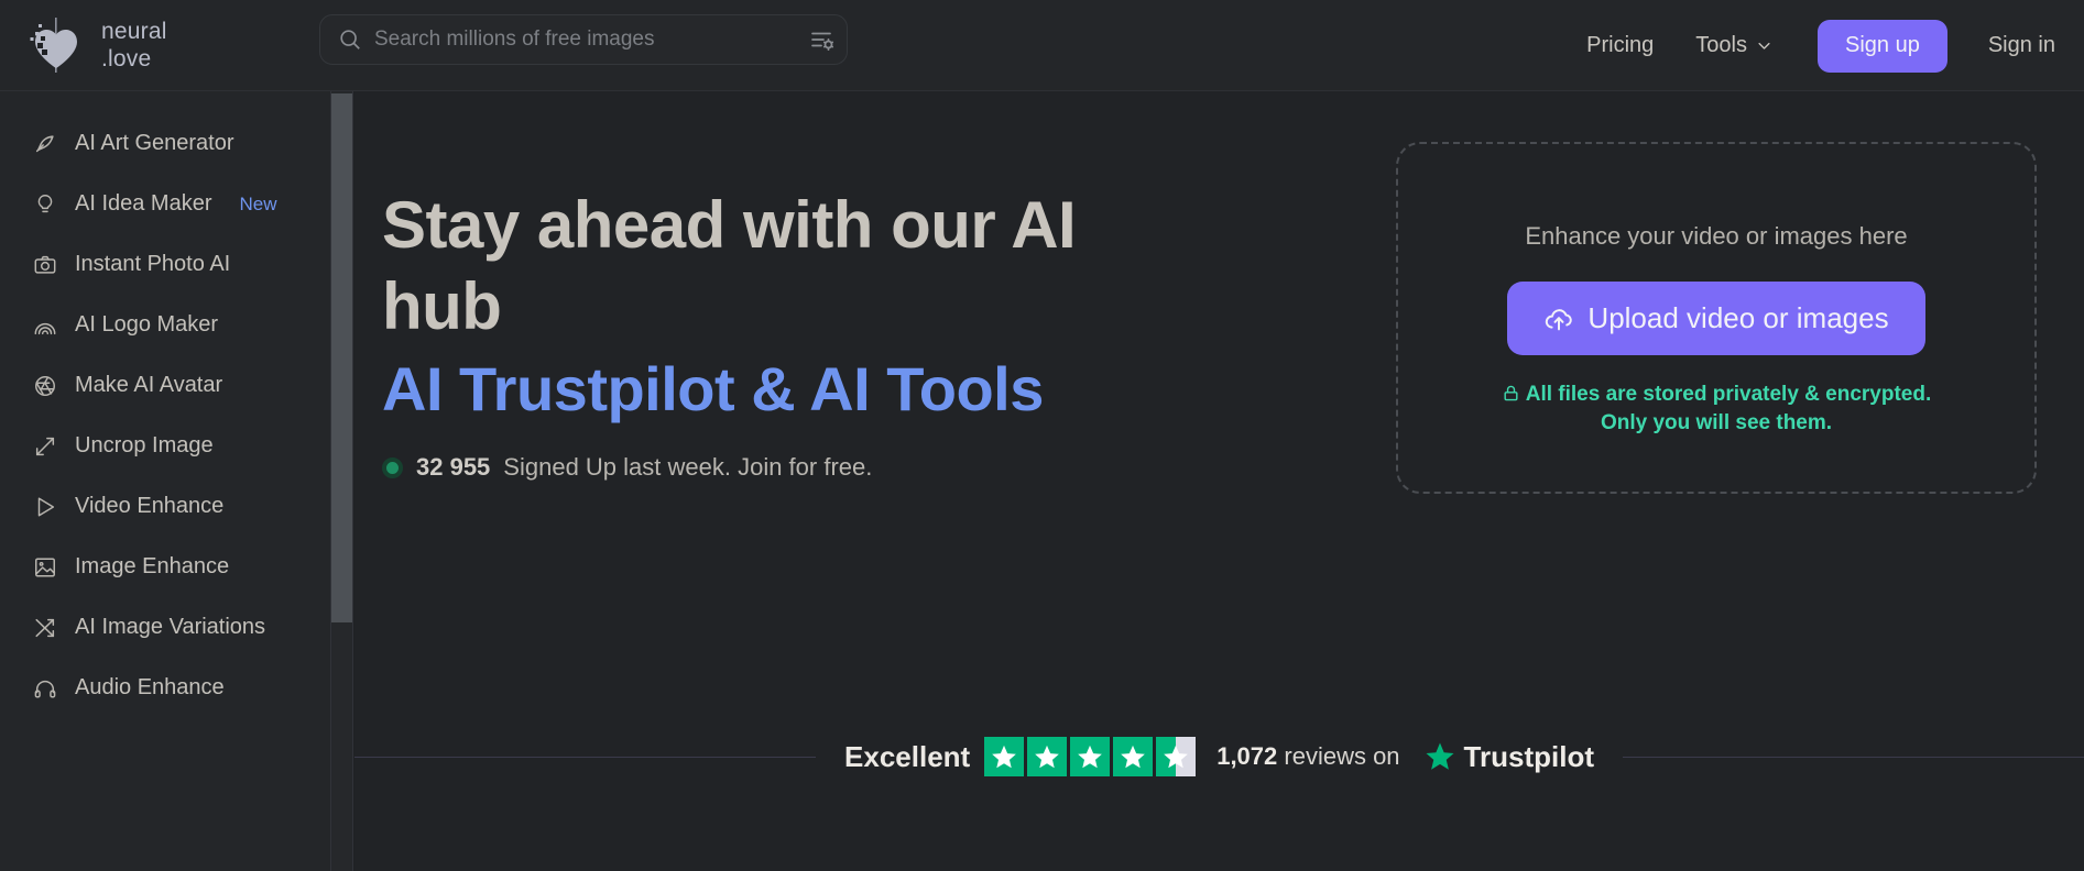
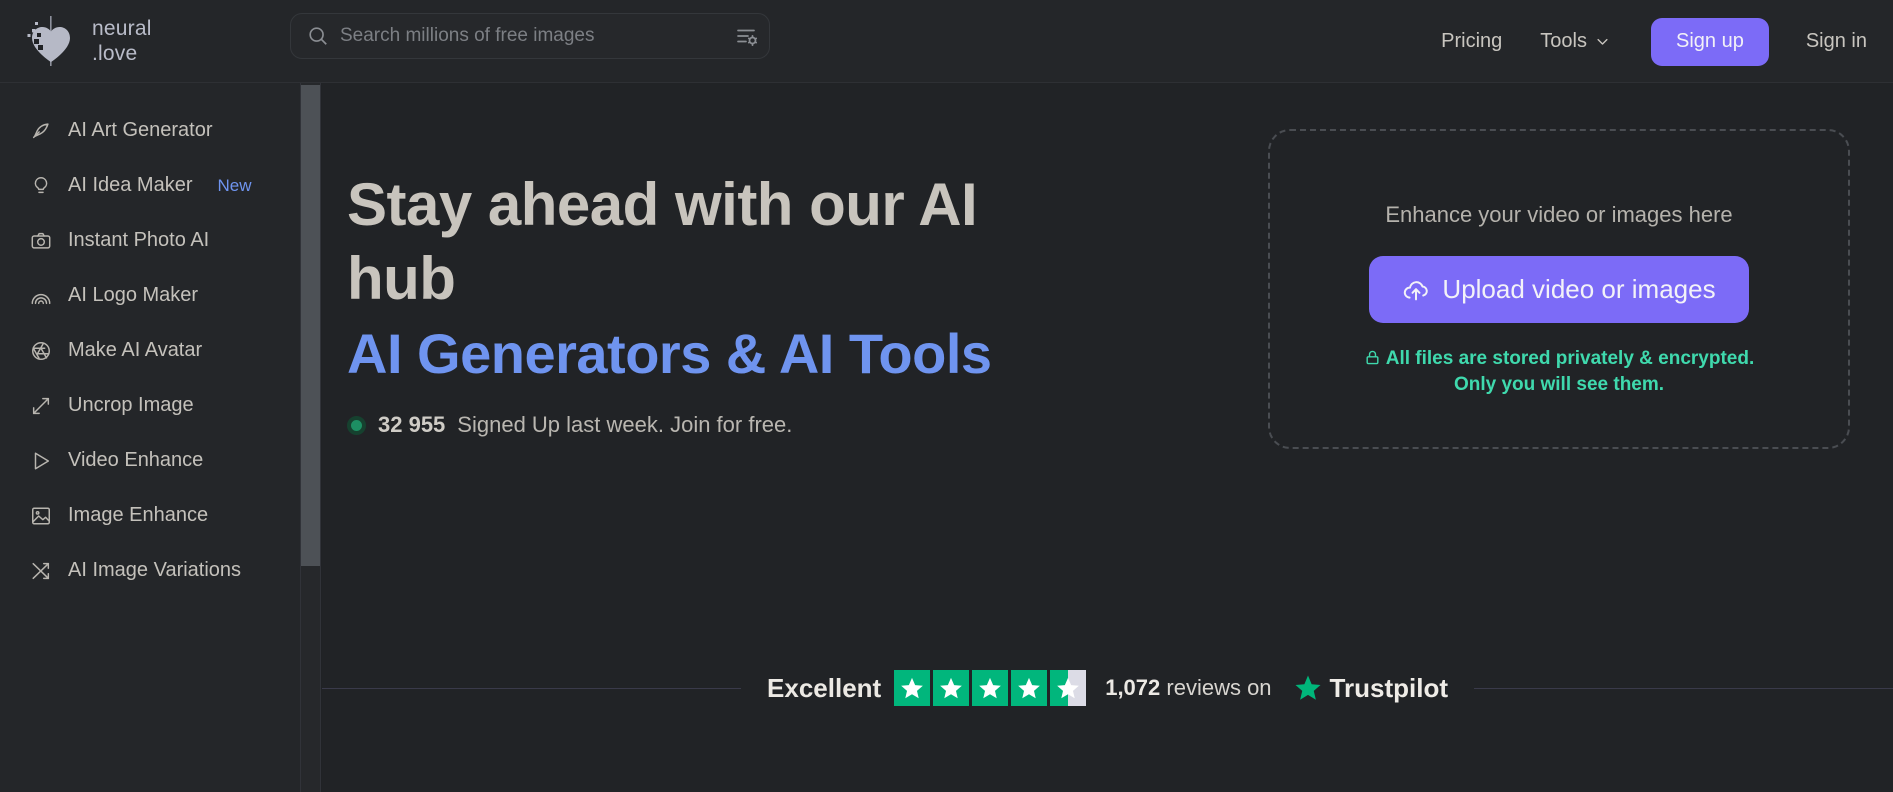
  neural
  .love
  Search millions of free images
  Pricing
  Tools
  Sign up
  Sign in
  AI Art Generator
  AI Idea Maker
  New
  Instant Photo AI
  AI Logo Maker
  Make AI Avatar
  Uncrop Image
  Video Enhance
  Image Enhance
  AI Image Variations
- Audio Enhance
  Stay ahead with our AI hub
- AI Trustpilot & AI Tools
+ AI Generators & AI Tools
  32 955
  Signed Up last week. Join for free.
  Enhance your video or images here
  Upload video or images
  All files are stored privately & encrypted.
  Only you will see them.
  Excellent
  1,072 reviews on
  Trustpilot
